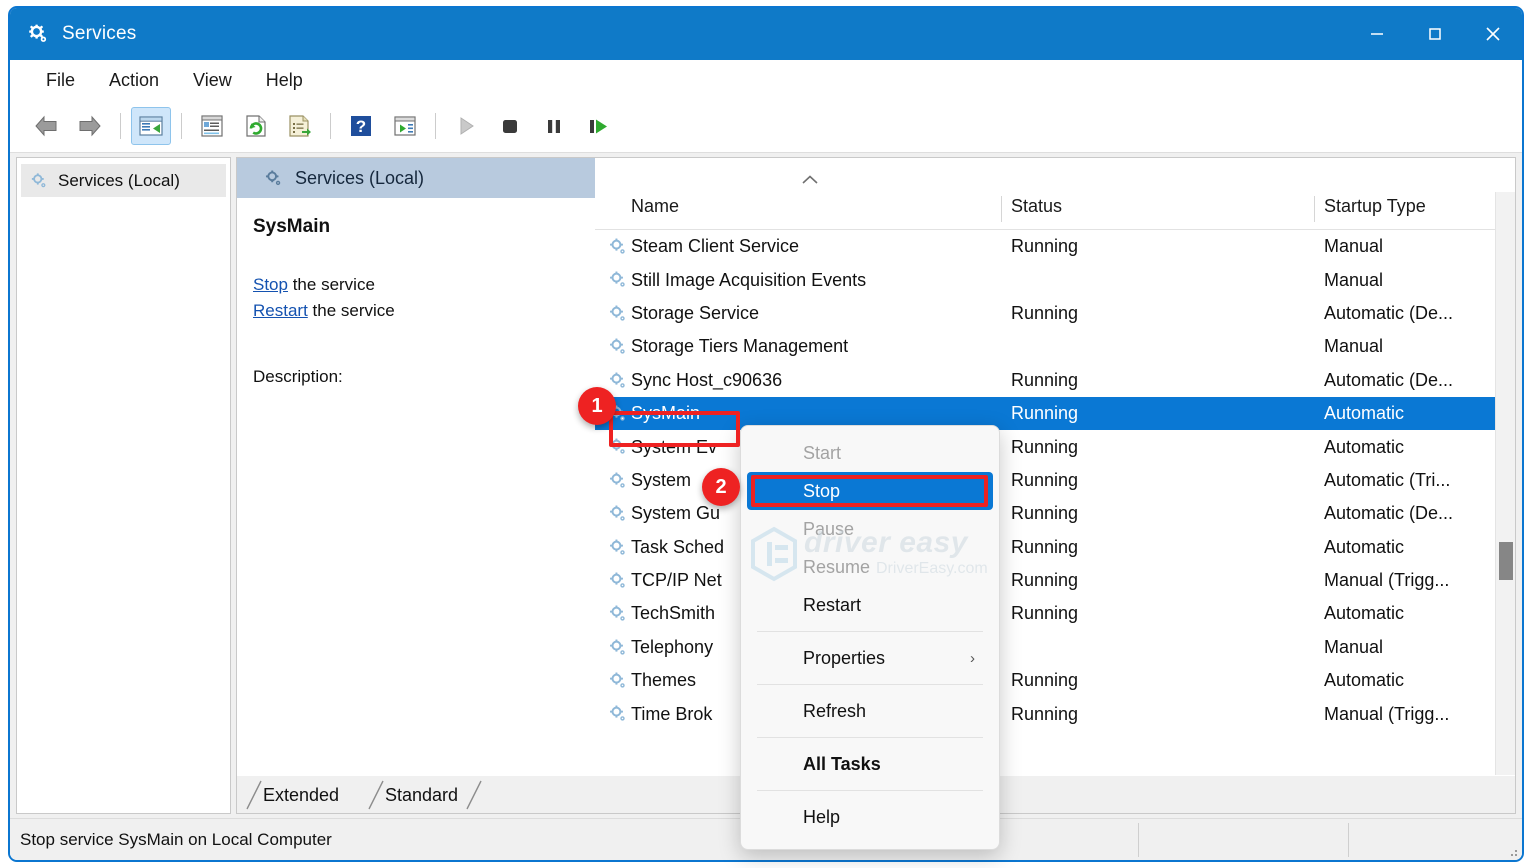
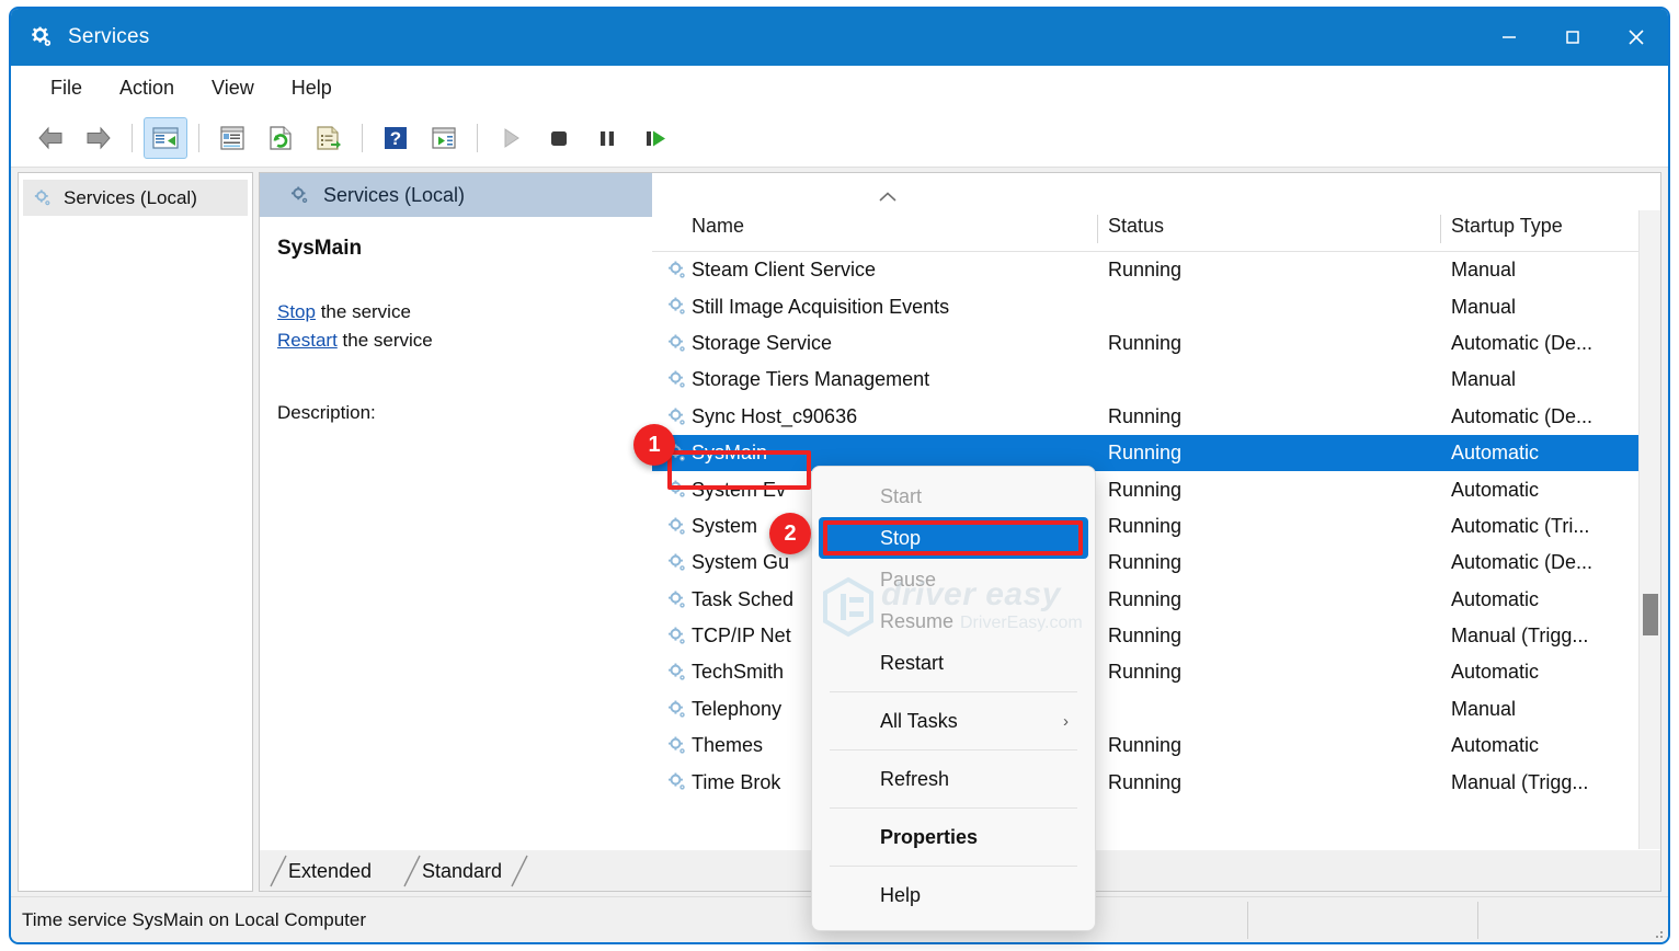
  Services
  File
  Action
  View
  Help
  ?
  Services (Local)
  Services (Local)
  SysMain
  Stop the service
  Restart the service
  Description:
  Name
  Status
  Startup Type
  Steam Client Service
  Running
  Manual
  Still Image Acquisition Events
  Manual
  Storage Service
  Running
  Automatic (De...
  Storage Tiers Management
  Manual
  Sync Host_c90636
  Running
  Automatic (De...
  SysMain
  Running
  Automatic
  System Ev
  Running
  Automatic
  System
  Running
  Automatic (Tri...
  System Gu
  Running
  Automatic (De...
  Task Sched
  Running
  Automatic
  TCP/IP Net
  Running
  Manual (Trigg...
  TechSmith
  Running
  Automatic
  Telephony
  Manual
  Themes
  Running
  Automatic
  Time Brok
  Running
  Manual (Trigg...
  Extended
  Standard
- Stop service SysMain on Local Computer
+ Time service SysMain on Local Computer
  Start
  Stop
  Pause
  Resume
  Restart
- Properties
+ All Tasks
  ›
  Refresh
- All Tasks
+ Properties
  Help
  driver easy
  DriverEasy.com
  1
  2
